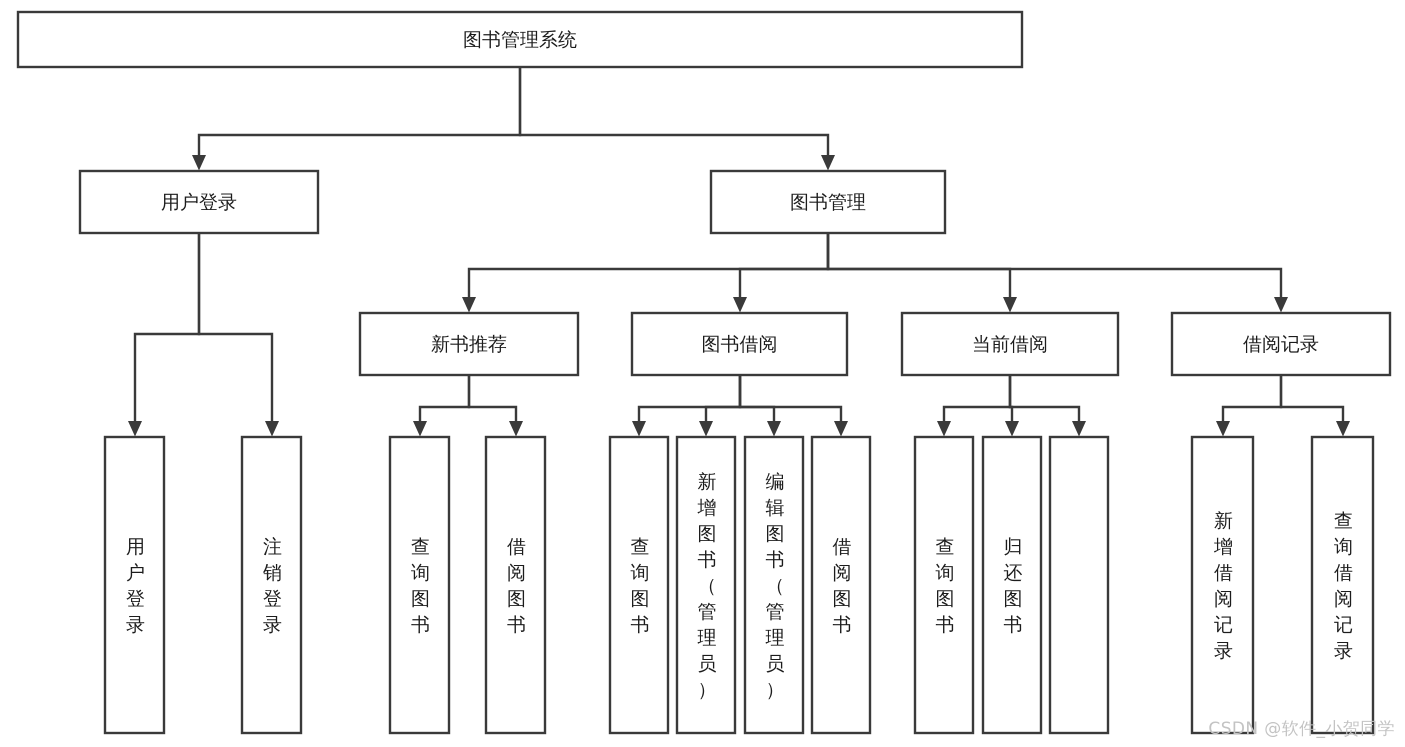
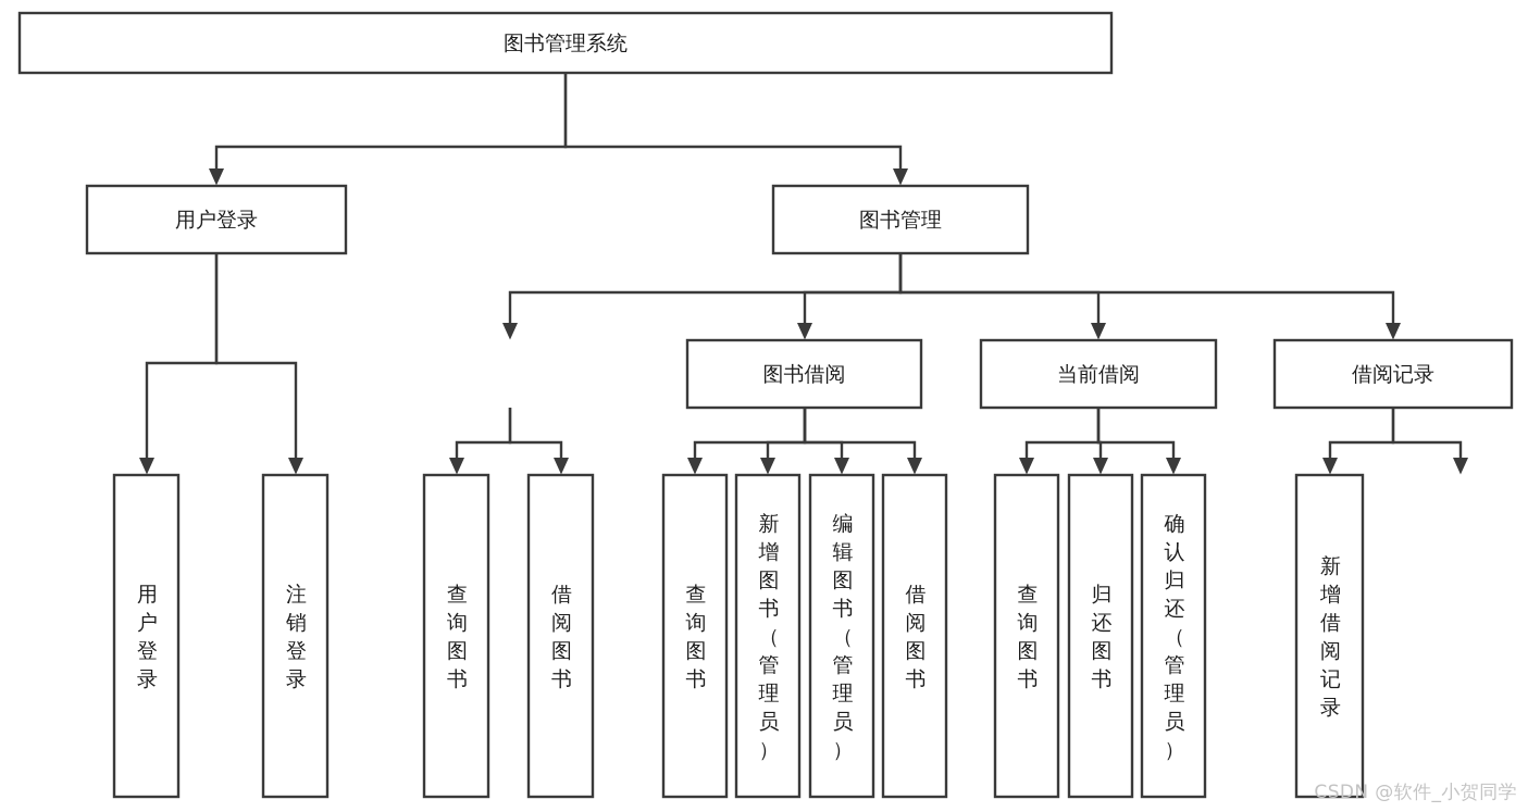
  图书管理系统
  用户登录
  图书管理
- 新书推荐
  图书借阅
  当前借阅
  借阅记录
  用户登录
  注销登录
  查询图书
  借阅图书
  查询图书
  新增图书（管理员）
  编辑图书（管理员）
  借阅图书
  查询图书
  归还图书
+ 确认归还（管理员）
  新增借阅记录
- 查询借阅记录
  CSDN @软件_小贺同学
